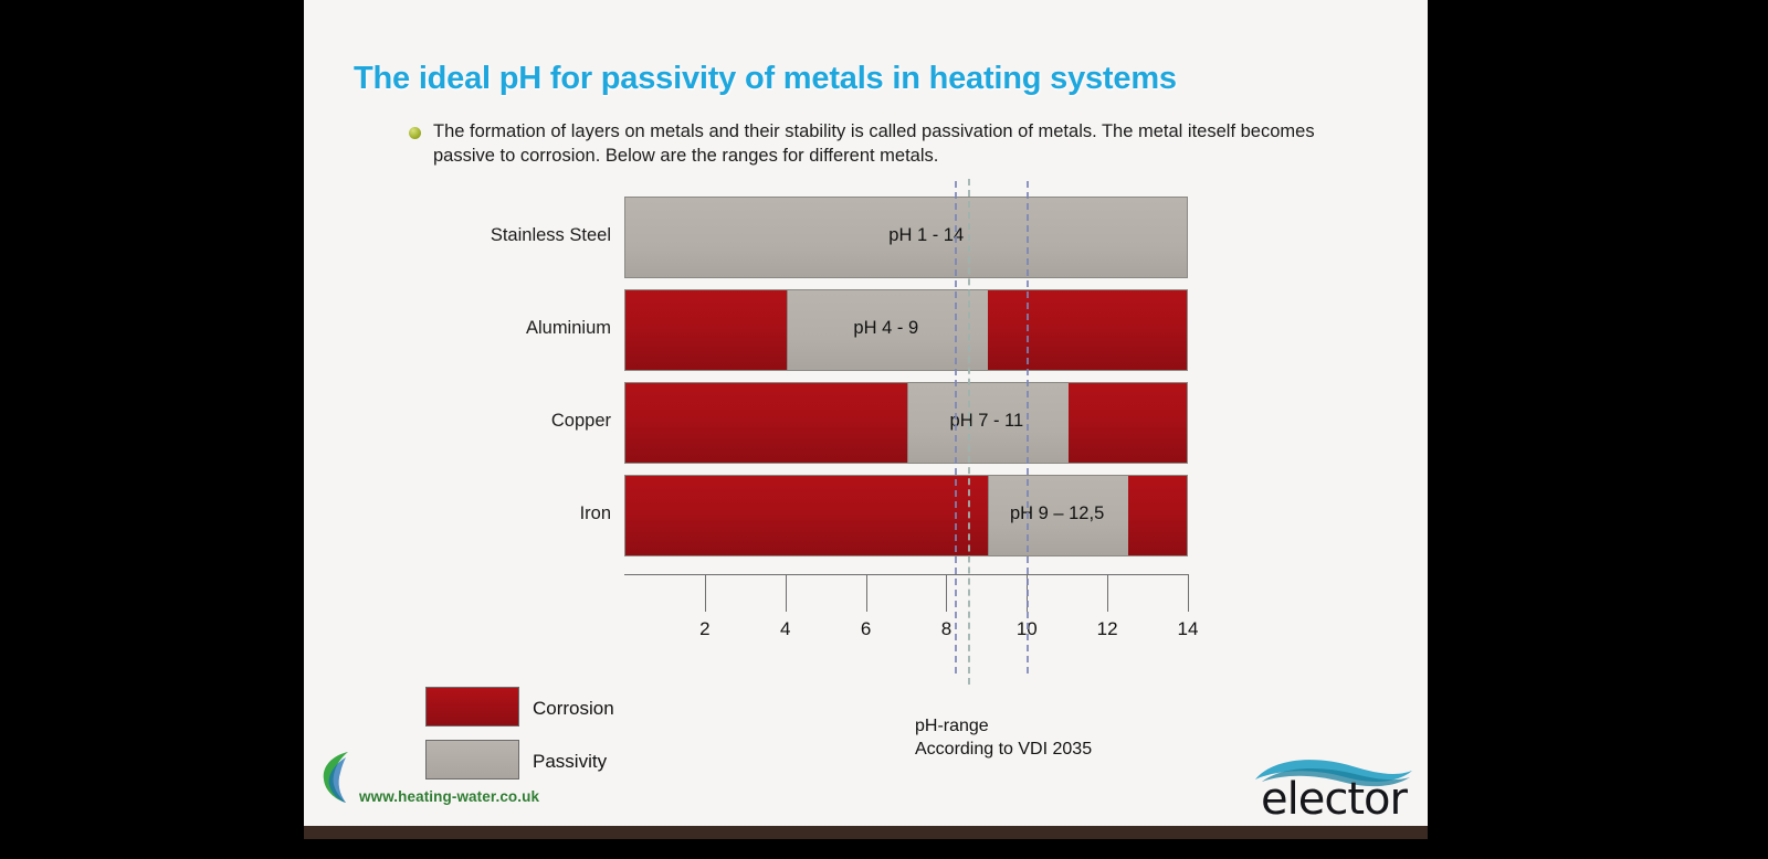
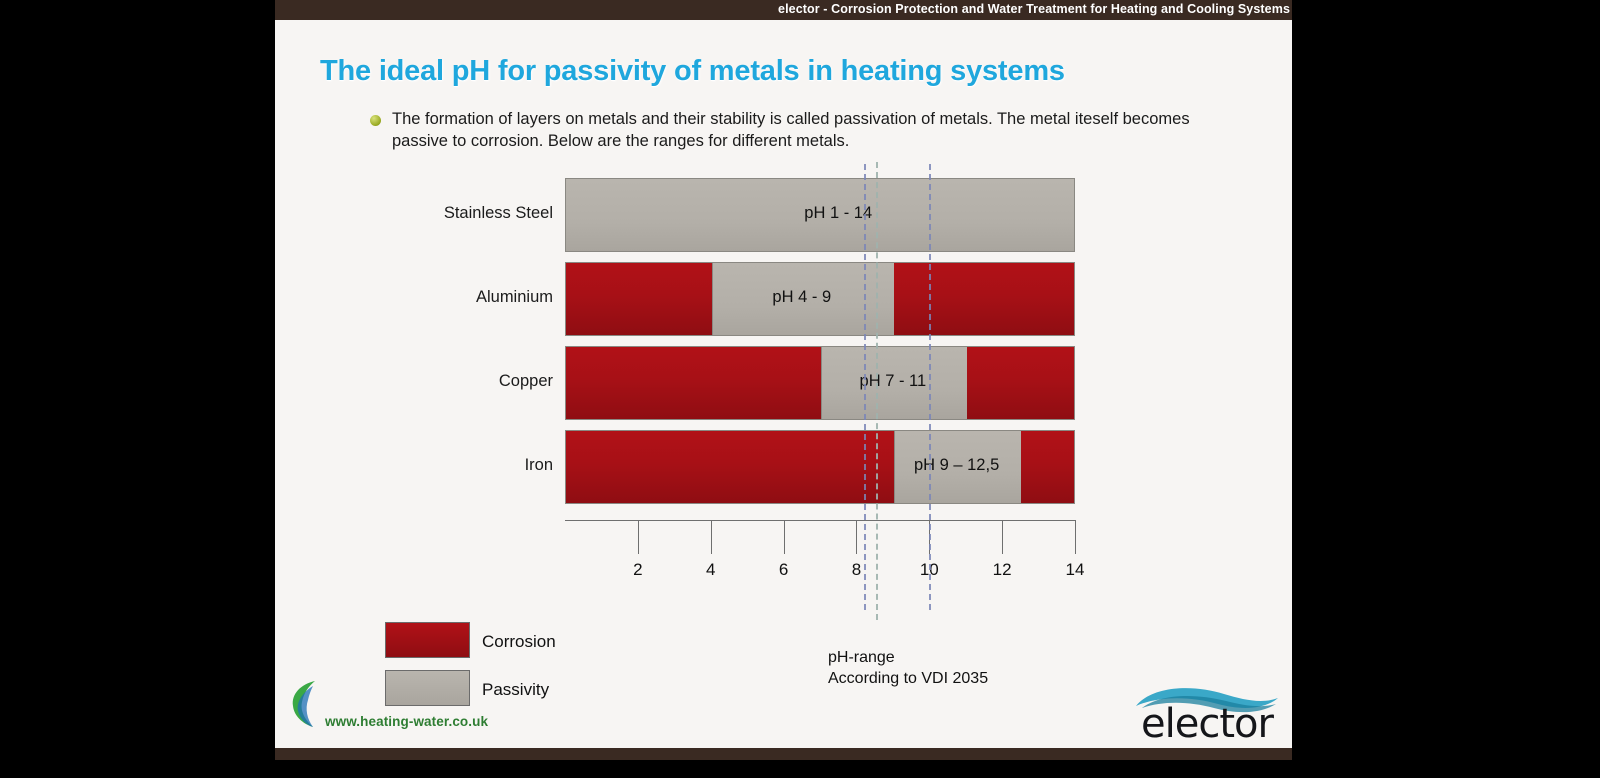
+ elector - Corrosion Protection and Water Treatment for Heating and Cooling Systems
  The ideal pH for passivity of metals in heating systems
  The formation of layers on metals and their stability is called passivation of metals. The metal iteself becomes passive to corrosion. Below are the ranges for different metals.
  Stainless Steel
  pH 1 - 14
  Aluminium
  pH 4 - 9
  Copper
  pH 7 - 11
  Iron
  pH 9 – 12,5
  2
  4
  6
  8
  10
  12
  14
  Corrosion
  Passivity
  pH-range
  According to VDI 2035
  www.heating-water.co.uk
  elector
